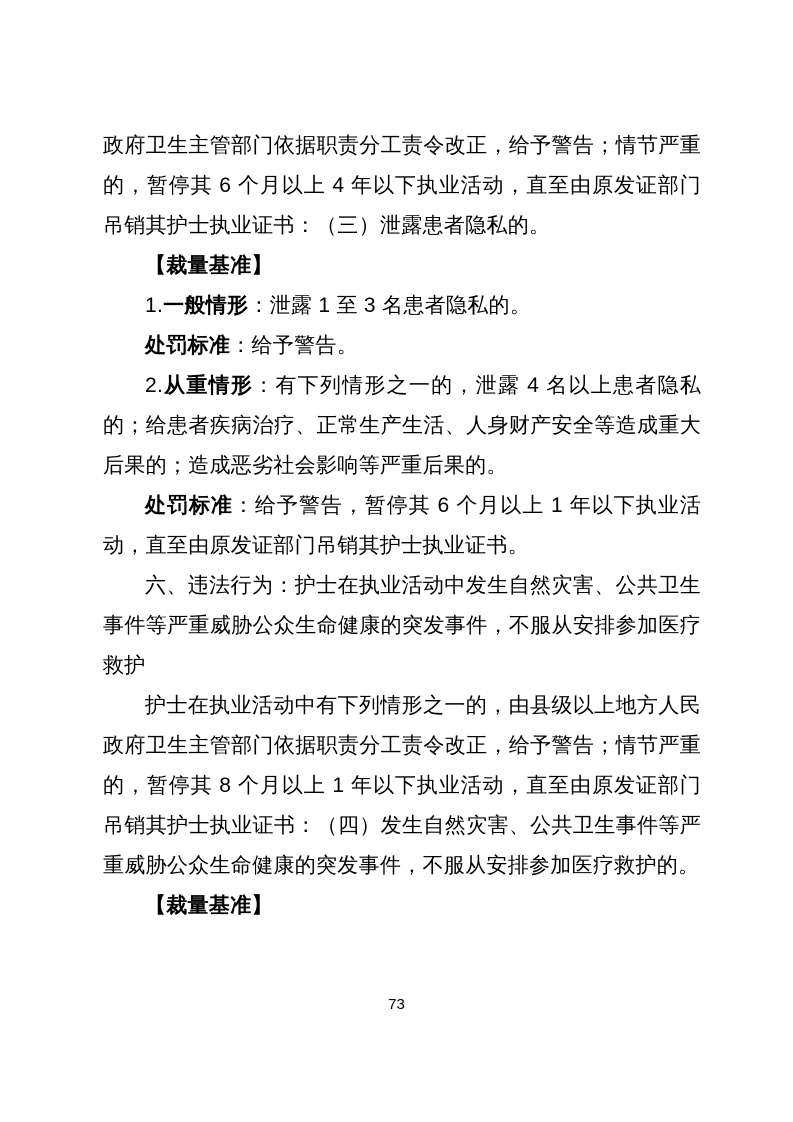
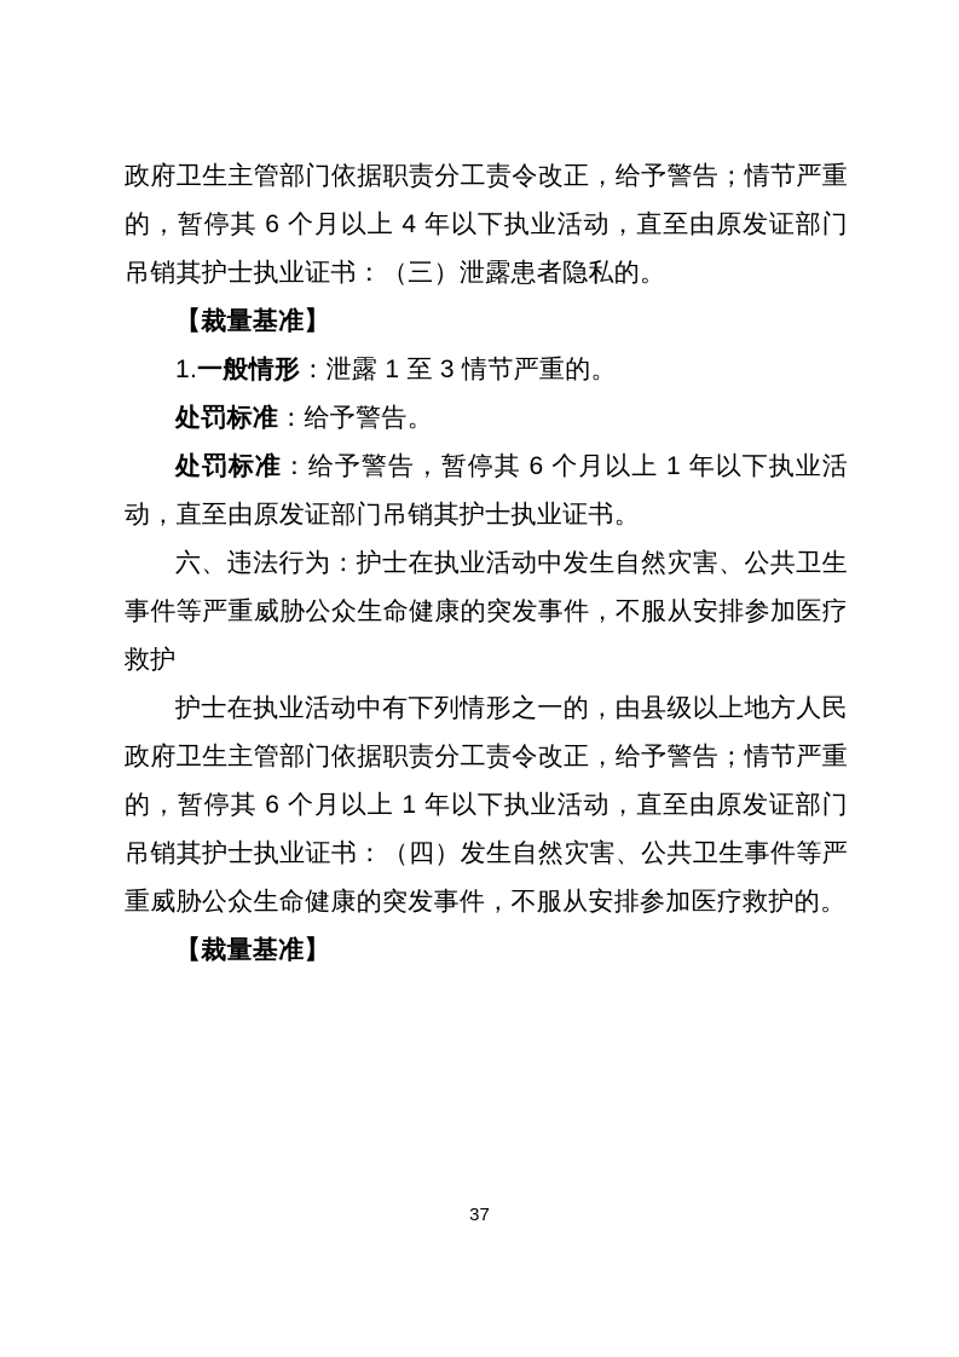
  政府卫生主管部门依据职责分工责令改正，给予警告；情节严重的，暂停其 6 个月以上 4 年以下执业活动，直至由原发证部门吊销其护士执业证书：（三）泄露患者隐私的。
  【裁量基准】
- 1.一般情形：泄露 1 至 3 名患者隐私的。
+ 1.一般情形：泄露 1 至 3 情节严重的。
  处罚标准：给予警告。
- 2.从重情形：有下列情形之一的，泄露 4 名以上患者隐私的；给患者疾病治疗、正常生产生活、人身财产安全等造成重大后果的；造成恶劣社会影响等严重后果的。
  处罚标准：给予警告，暂停其 6 个月以上 1 年以下执业活动，直至由原发证部门吊销其护士执业证书。
  六、违法行为：护士在执业活动中发生自然灾害、公共卫生事件等严重威胁公众生命健康的突发事件，不服从安排参加医疗救护
- 护士在执业活动中有下列情形之一的，由县级以上地方人民政府卫生主管部门依据职责分工责令改正，给予警告；情节严重的，暂停其 8 个月以上 1 年以下执业活动，直至由原发证部门吊销其护士执业证书：（四）发生自然灾害、公共卫生事件等严重威胁公众生命健康的突发事件，不服从安排参加医疗救护的。
+ 护士在执业活动中有下列情形之一的，由县级以上地方人民政府卫生主管部门依据职责分工责令改正，给予警告；情节严重的，暂停其 6 个月以上 1 年以下执业活动，直至由原发证部门吊销其护士执业证书：（四）发生自然灾害、公共卫生事件等严重威胁公众生命健康的突发事件，不服从安排参加医疗救护的。
  【裁量基准】
- 73
+ 37
